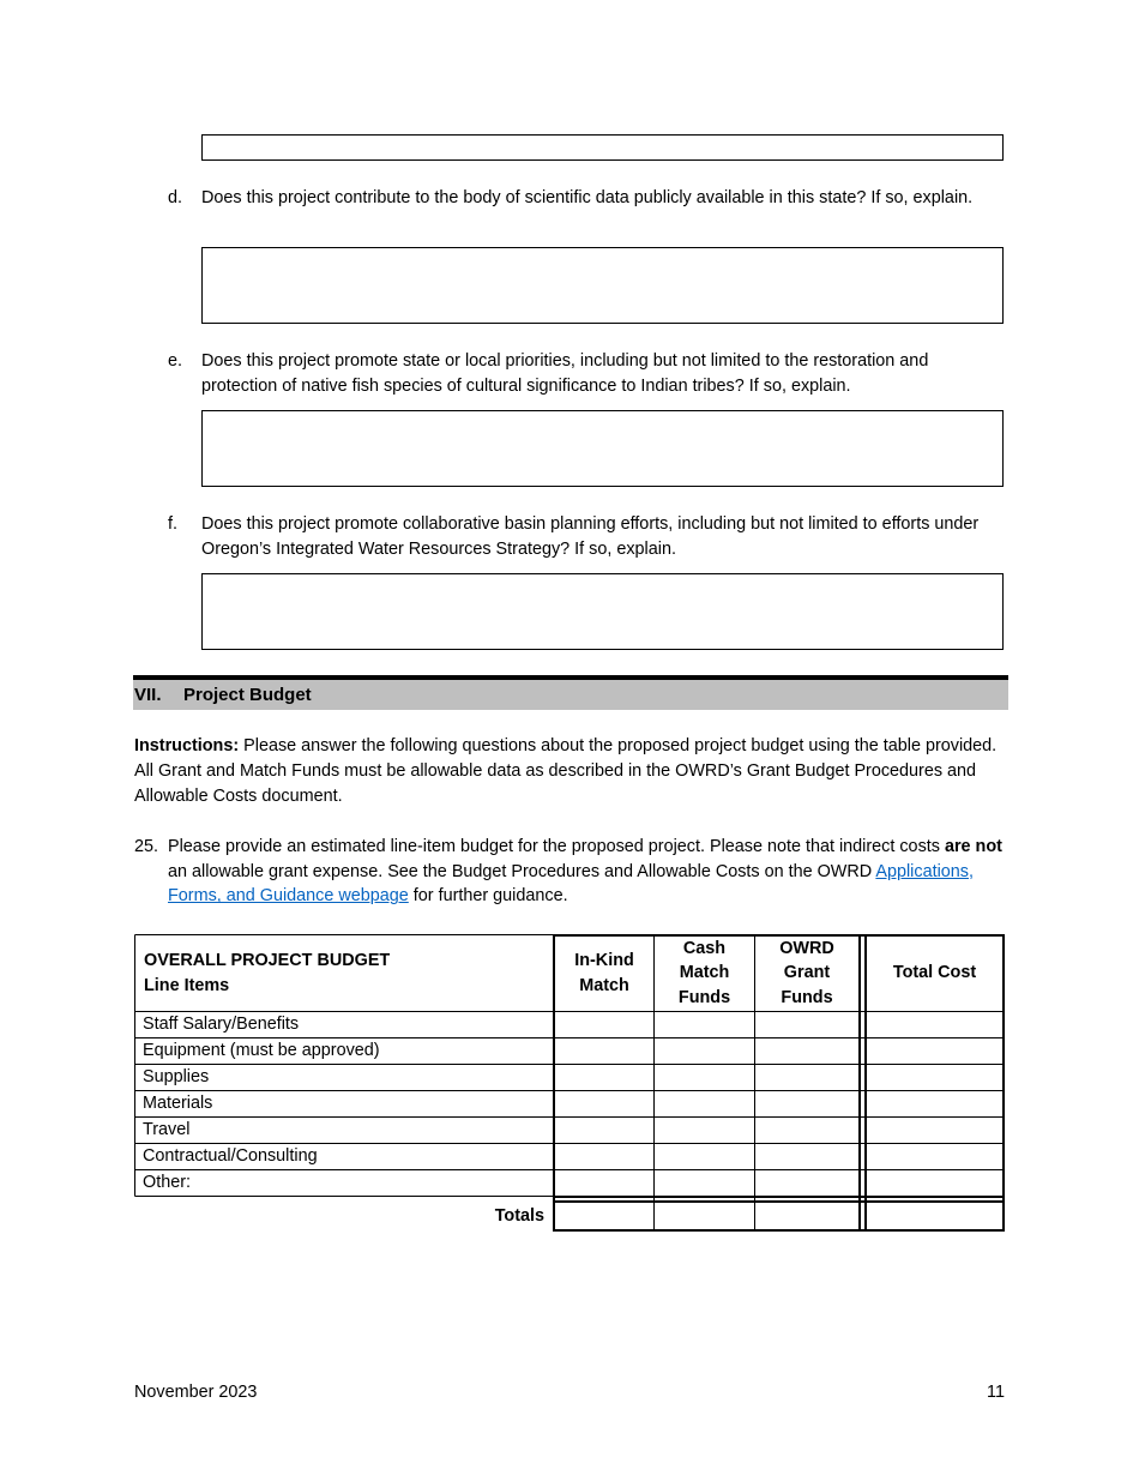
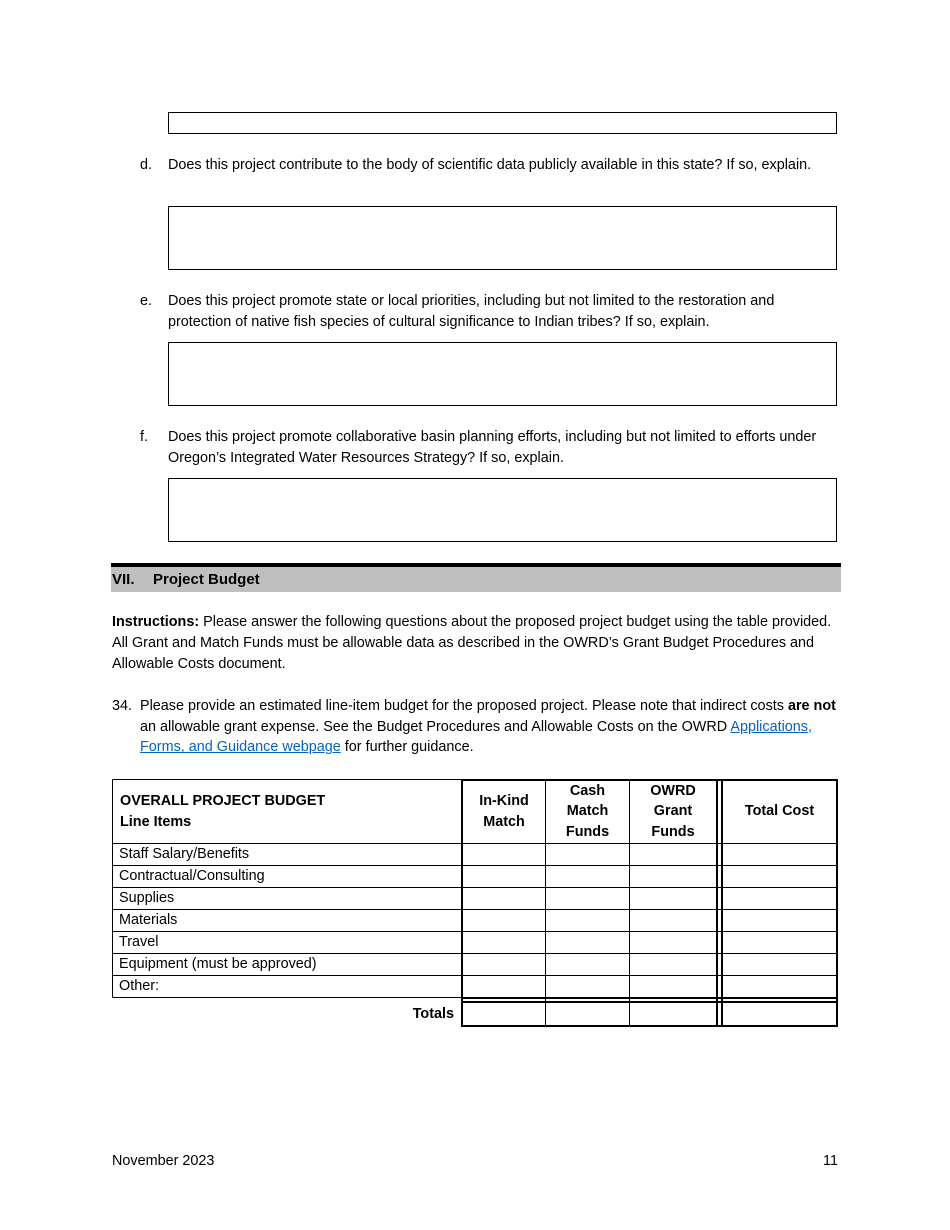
  d.
  Does this project contribute to the body of scientific data publicly available in this state? If so, explain.
  e.
  Does this project promote state or local priorities, including but not limited to the restoration and protection of native fish species of cultural significance to Indian tribes? If so, explain.
  f.
  Does this project promote collaborative basin planning efforts, including but not limited to efforts under Oregon’s Integrated Water Resources Strategy? If so, explain.
  VII.
  Project Budget
  Instructions: Please answer the following questions about the proposed project budget using the table provided. All Grant and Match Funds must be allowable data as described in the OWRD’s Grant Budget Procedures and Allowable Costs document.
- 25.
+ 34.
  Please provide an estimated line-item budget for the proposed project. Please note that indirect costs are not an allowable grant expense. See the Budget Procedures and Allowable Costs on the OWRD Applications, Forms, and Guidance webpage for further guidance.
  OVERALL PROJECT BUDGET
  Line Items
  In-Kind
  Match
  Cash
  Match
  Funds
  OWRD
  Grant
  Funds
  Total Cost
  Staff Salary/Benefits
- Equipment (must be approved)
+ Contractual/Consulting
  Supplies
  Materials
  Travel
- Contractual/Consulting
+ Equipment (must be approved)
  Other:
  Totals
  November 2023
  11
